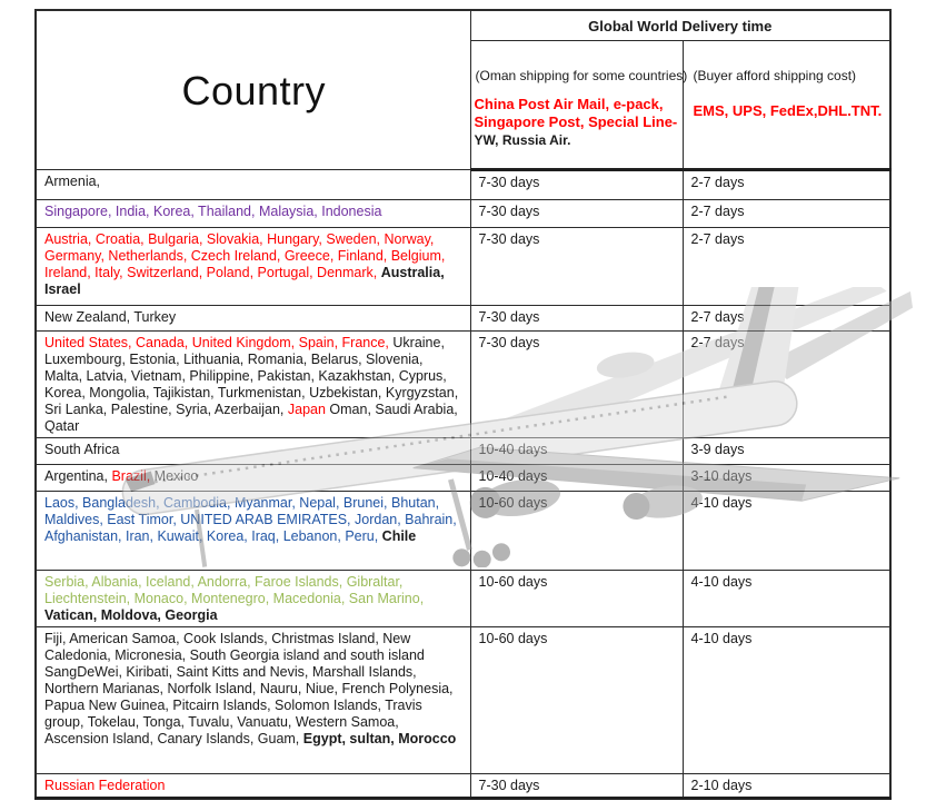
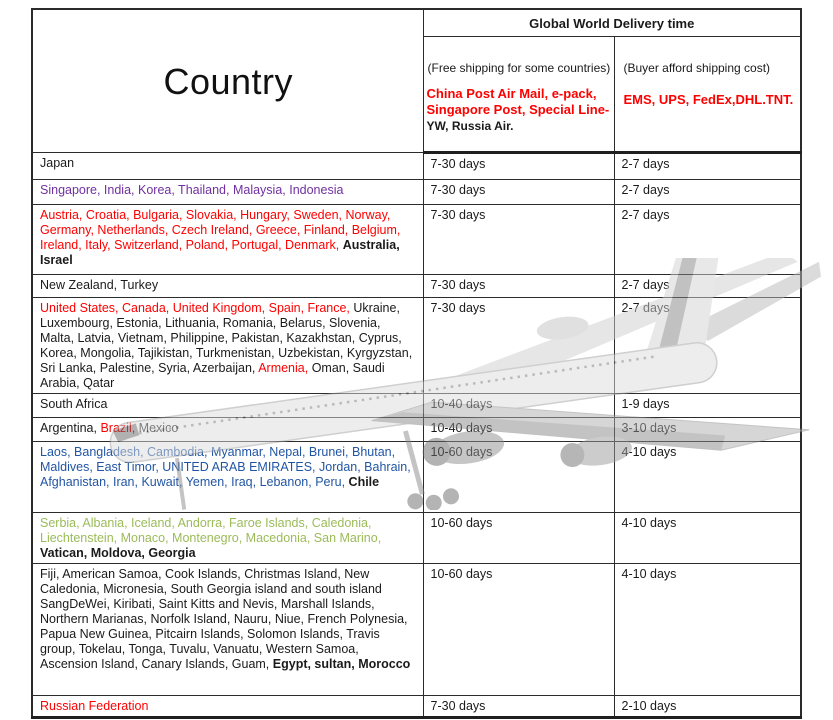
  Country	Global World Delivery time
- (Oman shipping for some countries) China Post Air Mail, e-pack, Singapore Post, Special Line- YW, Russia Air.	(Buyer afford shipping cost) EMS, UPS, FedEx,DHL.TNT.
+ (Free shipping for some countries) China Post Air Mail, e-pack, Singapore Post, Special Line- YW, Russia Air.	(Buyer afford shipping cost) EMS, UPS, FedEx,DHL.TNT.
- Armenia,	7-30 days	2-7 days
+ Japan	7-30 days	2-7 days
  Singapore, India, Korea, Thailand, Malaysia, Indonesia	7-30 days	2-7 days
  Austria, Croatia, Bulgaria, Slovakia, Hungary, Sweden, Norway, Germany, Netherlands, Czech Ireland, Greece, Finland, Belgium, Ireland, Italy, Switzerland, Poland, Portugal, Denmark, Australia, Israel	7-30 days	2-7 days
  New Zealand, Turkey	7-30 days	2-7 days
- United States, Canada, United Kingdom, Spain, France, Ukraine, Luxembourg, Estonia, Lithuania, Romania, Belarus, Slovenia, Malta, Latvia, Vietnam, Philippine, Pakistan, Kazakhstan, Cyprus, Korea, Mongolia, Tajikistan, Turkmenistan, Uzbekistan, Kyrgyzstan, Sri Lanka, Palestine, Syria, Azerbaijan, Japan Oman, Saudi Arabia, Qatar	7-30 days	2-7 days
+ United States, Canada, United Kingdom, Spain, France, Ukraine, Luxembourg, Estonia, Lithuania, Romania, Belarus, Slovenia, Malta, Latvia, Vietnam, Philippine, Pakistan, Kazakhstan, Cyprus, Korea, Mongolia, Tajikistan, Turkmenistan, Uzbekistan, Kyrgyzstan, Sri Lanka, Palestine, Syria, Azerbaijan, Armenia, Oman, Saudi Arabia, Qatar	7-30 days	2-7 days
- South Africa	10-40 days	3-9 days
+ South Africa	10-40 days	1-9 days
  Argentina, Brazil, Mexico	10-40 days	3-10 days
- Laos, Bangladesh, Cambodia, Myanmar, Nepal, Brunei, Bhutan, Maldives, East Timor, UNITED ARAB EMIRATES, Jordan, Bahrain, Afghanistan, Iran, Kuwait, Korea, Iraq, Lebanon, Peru, Chile	10-60 days	4-10 days
+ Laos, Bangladesh, Cambodia, Myanmar, Nepal, Brunei, Bhutan, Maldives, East Timor, UNITED ARAB EMIRATES, Jordan, Bahrain, Afghanistan, Iran, Kuwait, Yemen, Iraq, Lebanon, Peru, Chile	10-60 days	4-10 days
- Serbia, Albania, Iceland, Andorra, Faroe Islands, Gibraltar, Liechtenstein, Monaco, Montenegro, Macedonia, San Marino, Vatican, Moldova, Georgia	10-60 days	4-10 days
+ Serbia, Albania, Iceland, Andorra, Faroe Islands, Caledonia, Liechtenstein, Monaco, Montenegro, Macedonia, San Marino, Vatican, Moldova, Georgia	10-60 days	4-10 days
  Fiji, American Samoa, Cook Islands, Christmas Island, New Caledonia, Micronesia, South Georgia island and south island SangDeWei, Kiribati, Saint Kitts and Nevis, Marshall Islands, Northern Marianas, Norfolk Island, Nauru, Niue, French Polynesia, Papua New Guinea, Pitcairn Islands, Solomon Islands, Travis group, Tokelau, Tonga, Tuvalu, Vanuatu, Western Samoa, Ascension Island, Canary Islands, Guam, Egypt, sultan, Morocco	10-60 days	4-10 days
  Russian Federation	7-30 days	2-10 days
